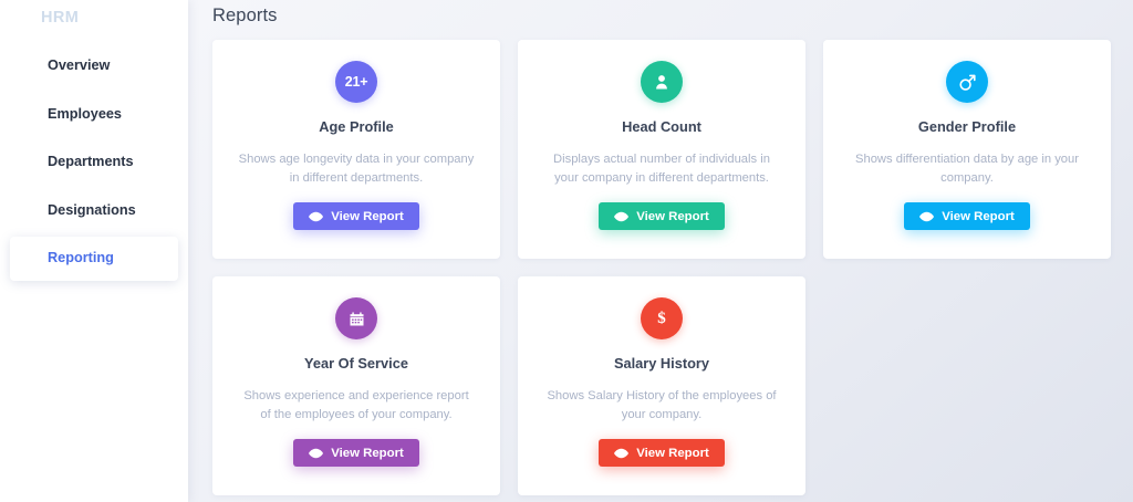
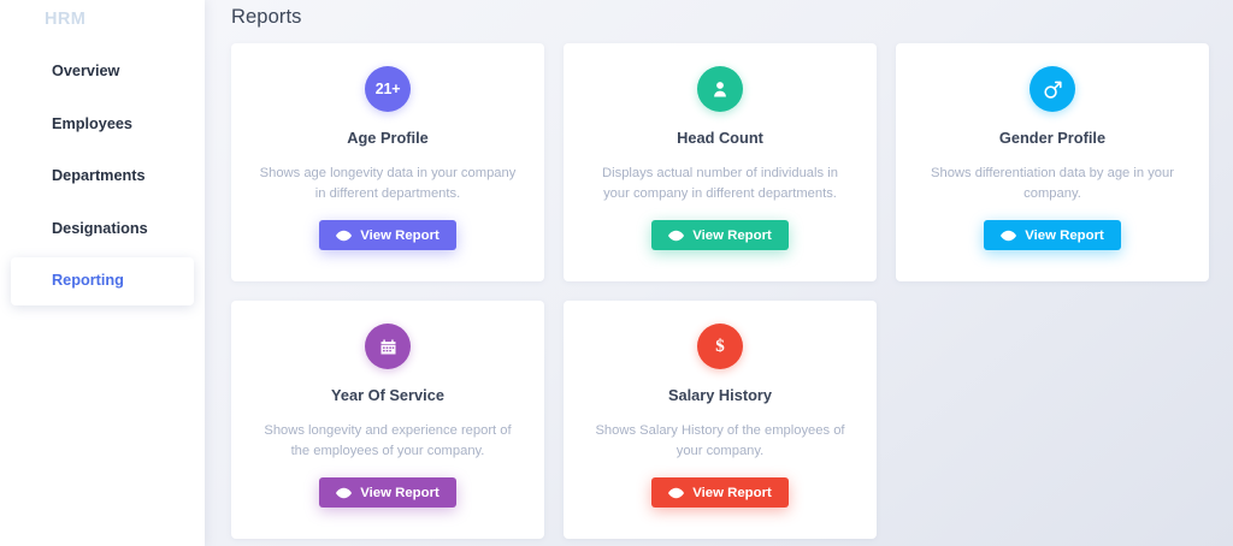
  HRM
  Overview
  Employees
  Departments
  Designations
  Reporting
  Reports
  21+
  Age Profile
  Shows age longevity data in your company in different departments.
  View Report
  Head Count
  Displays actual number of individuals in your company in different departments.
  View Report
  Gender Profile
  Shows differentiation data by age in your company.
  View Report
  Year Of Service
- Shows experience and experience report of the employees of your company.
+ Shows longevity and experience report of the employees of your company.
  View Report
  $
  Salary History
  Shows Salary History of the employees of your company.
  View Report
